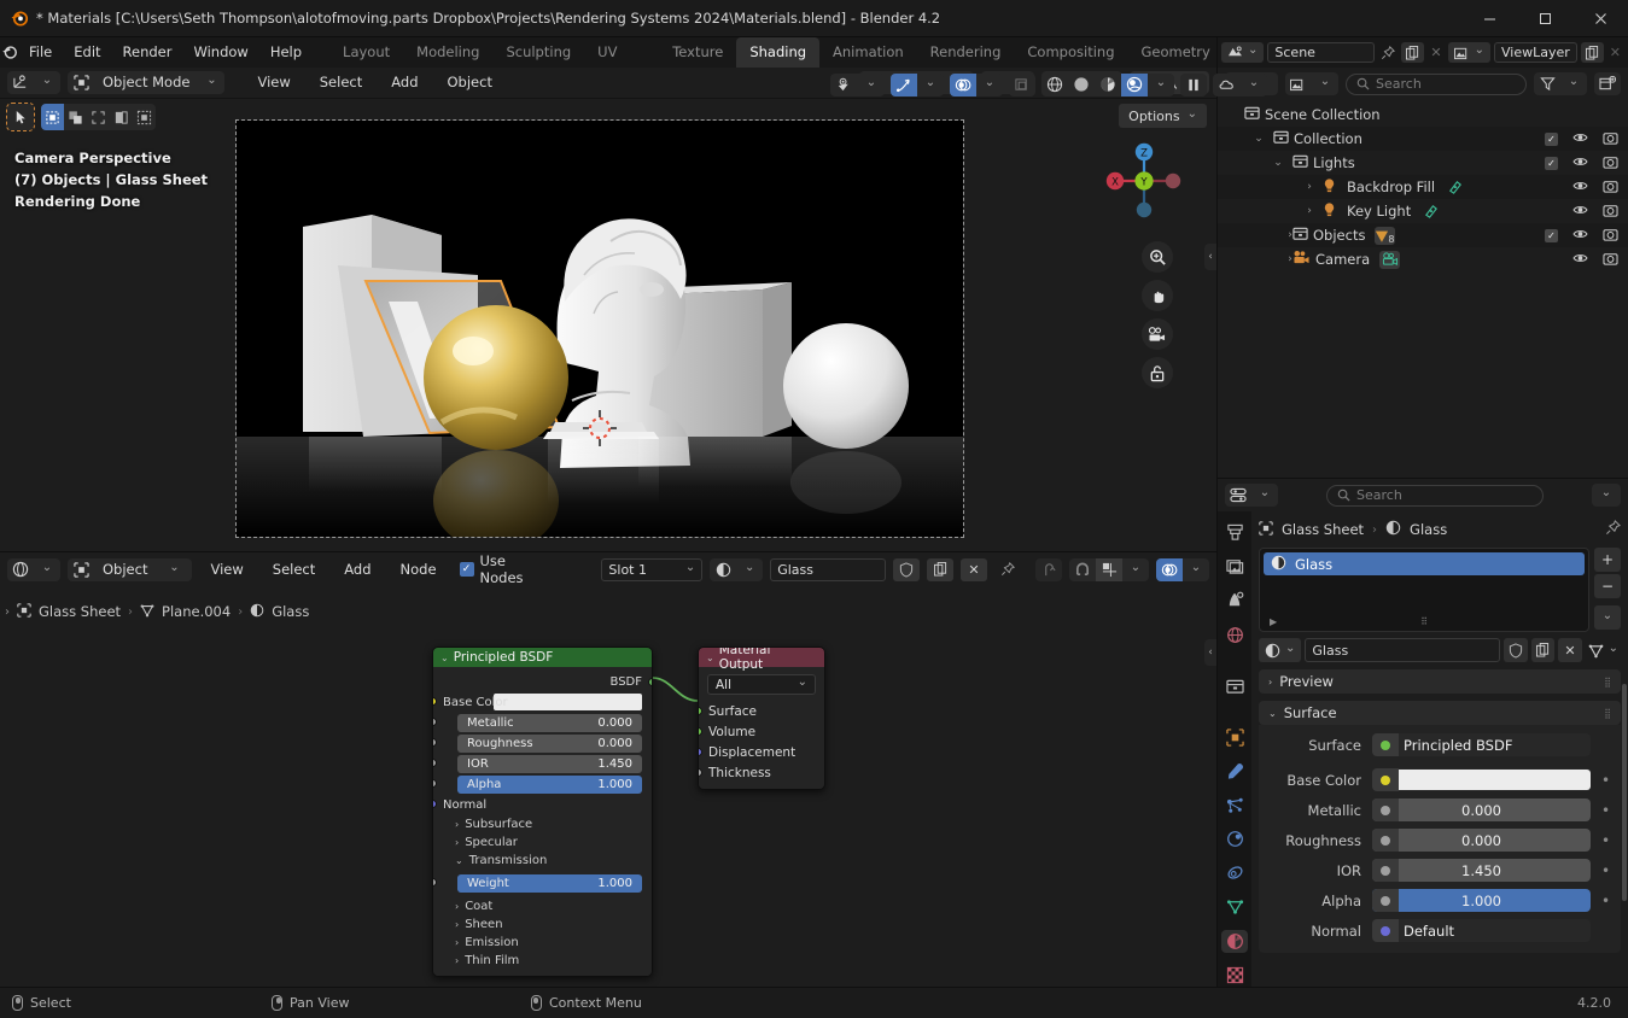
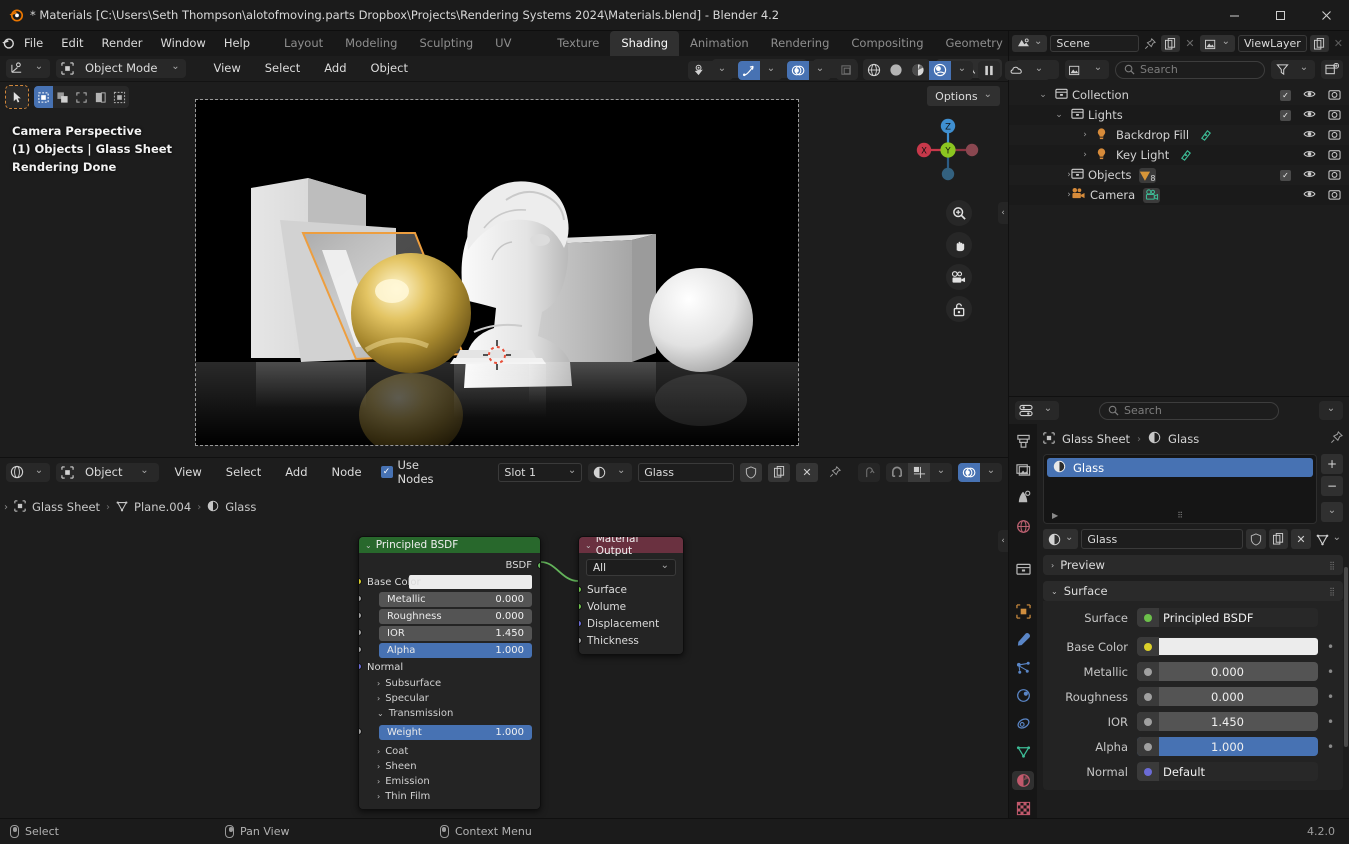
  * Materials [C:\Users\Seth Thompson\alotofmoving.parts Dropbox\Projects\Rendering Systems 2024\Materials.blend] - Blender 4.2
  File
  Edit
  Render
  Window
  Help
  Layout
  Modeling
  Sculpting
  Shading
  Animation
  Rendering
  Compositing
  Geometry
  Scene
  ✕
  ViewLayer
  ✕
  Object Mode
  View
  Select
  Add
  Object
  Camera Perspective
- (7) Objects | Glass Sheet
+ (1) Objects | Glass Sheet
  Rendering Done
  Options
  Z
  X
  Y
  ‹
  Object
  View
  Select
  Add
  Node
  ✓
  Use Nodes
  Slot 1
  Glass
  ✕
  ›
  Glass Sheet
  ›
  Plane.004
  ›
  Glass
  ‹
  ⌄
  Principled BSDF
  BSDF
  Base Color
  Metallic
  0.000
  Roughness
  0.000
  IOR
  1.450
  Alpha
  1.000
  Normal
  ›
  Subsurface
  ›
  Specular
  ⌄
  Transmission
  Weight
  1.000
  ›
  Coat
  ›
  Sheen
  ›
  Emission
  ›
  Thin Film
  ⌄
  Material Output
  All
  Surface
  Volume
  Displacement
  Thickness
  Search
- Scene Collection
  ⌄
  Collection
  ✓
  ⌄
  Lights
  ✓
  ›
  Backdrop Fill
  ›
  Key Light
  ›
  Objects
  8
  ✓
  ›
  Camera
  Search
  Glass Sheet
  ›
  Glass
  Glass
  ▶
  ⠿
  +
  −
  Glass
  ✕
  ›
  Preview
  ⣿
  ⌄
  Surface
  ⣿
  Surface
  Principled BSDF
  Base Color
  •
  Metallic
  0.000
  •
  Roughness
  0.000
  •
  IOR
  1.450
  •
  Alpha
  1.000
  •
  Normal
  Default
  Select
  Pan View
  Context Menu
  4.2.0
